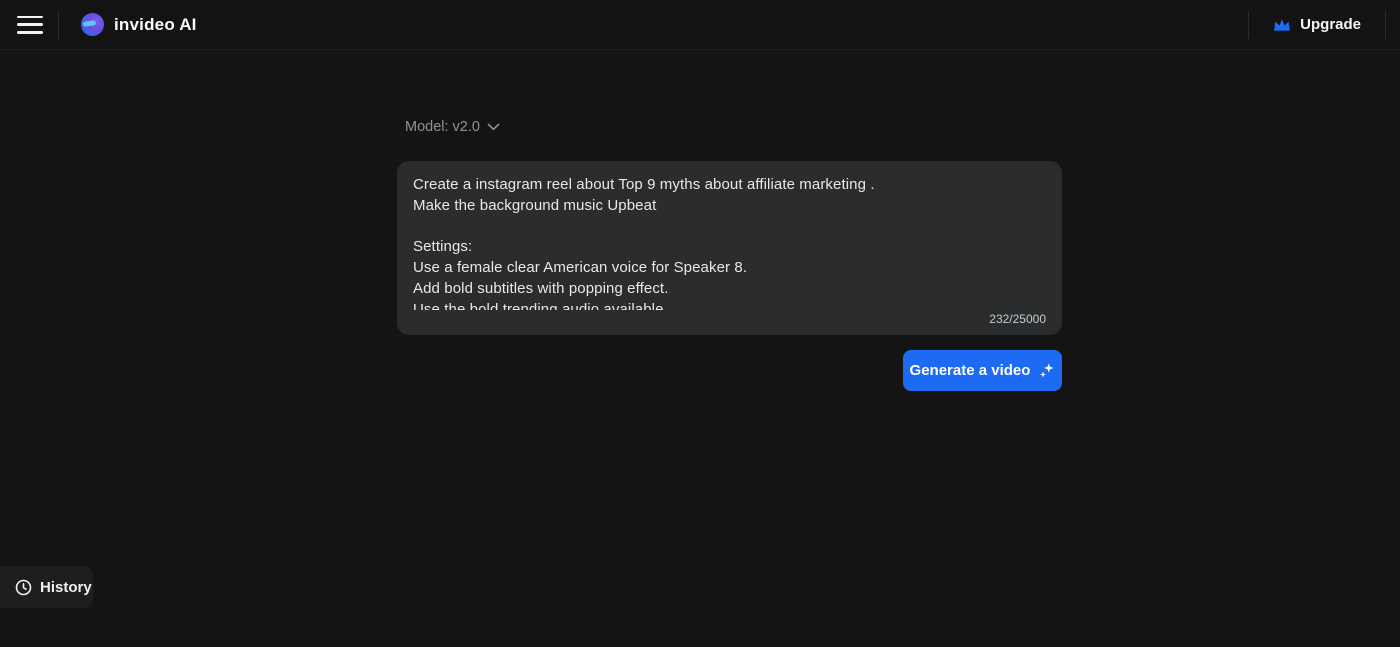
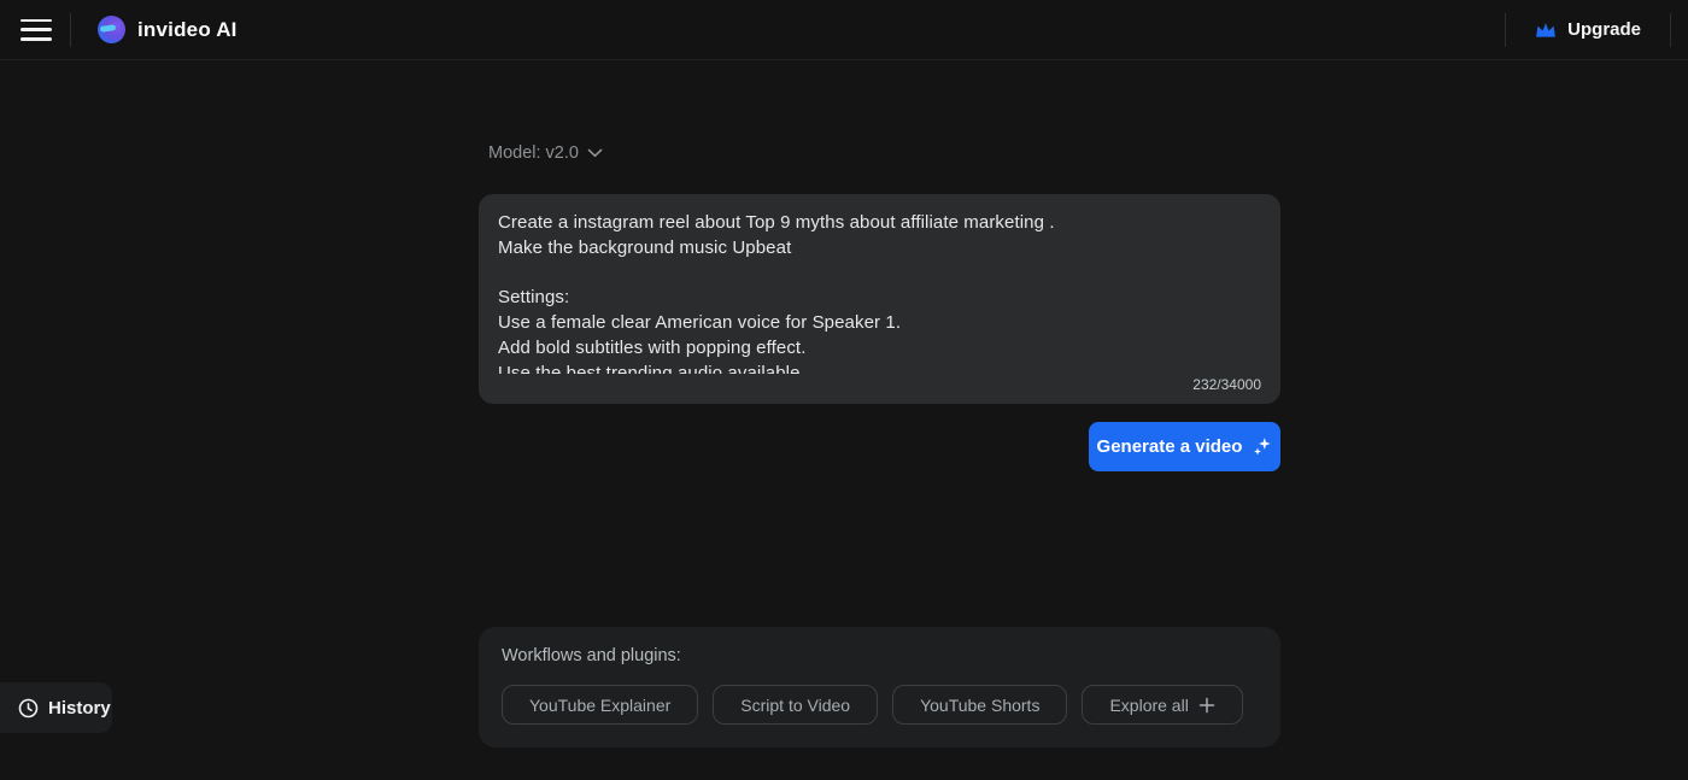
  invideo AI
  Upgrade
  Model: v2.0
  Create a instagram reel about Top 9 myths about affiliate marketing .
  Make the background music Upbeat
  Settings:
- Use a female clear American voice for Speaker 8.
+ Use a female clear American voice for Speaker 1.
  Add bold subtitles with popping effect.
- Use the bold trending audio available
+ Use the best trending audio available
- 232/25000
+ 232/34000
  Generate a video
+ Workflows and plugins:
+ YouTube Explainer
+ Script to Video
+ YouTube Shorts
+ Explore all
  History
